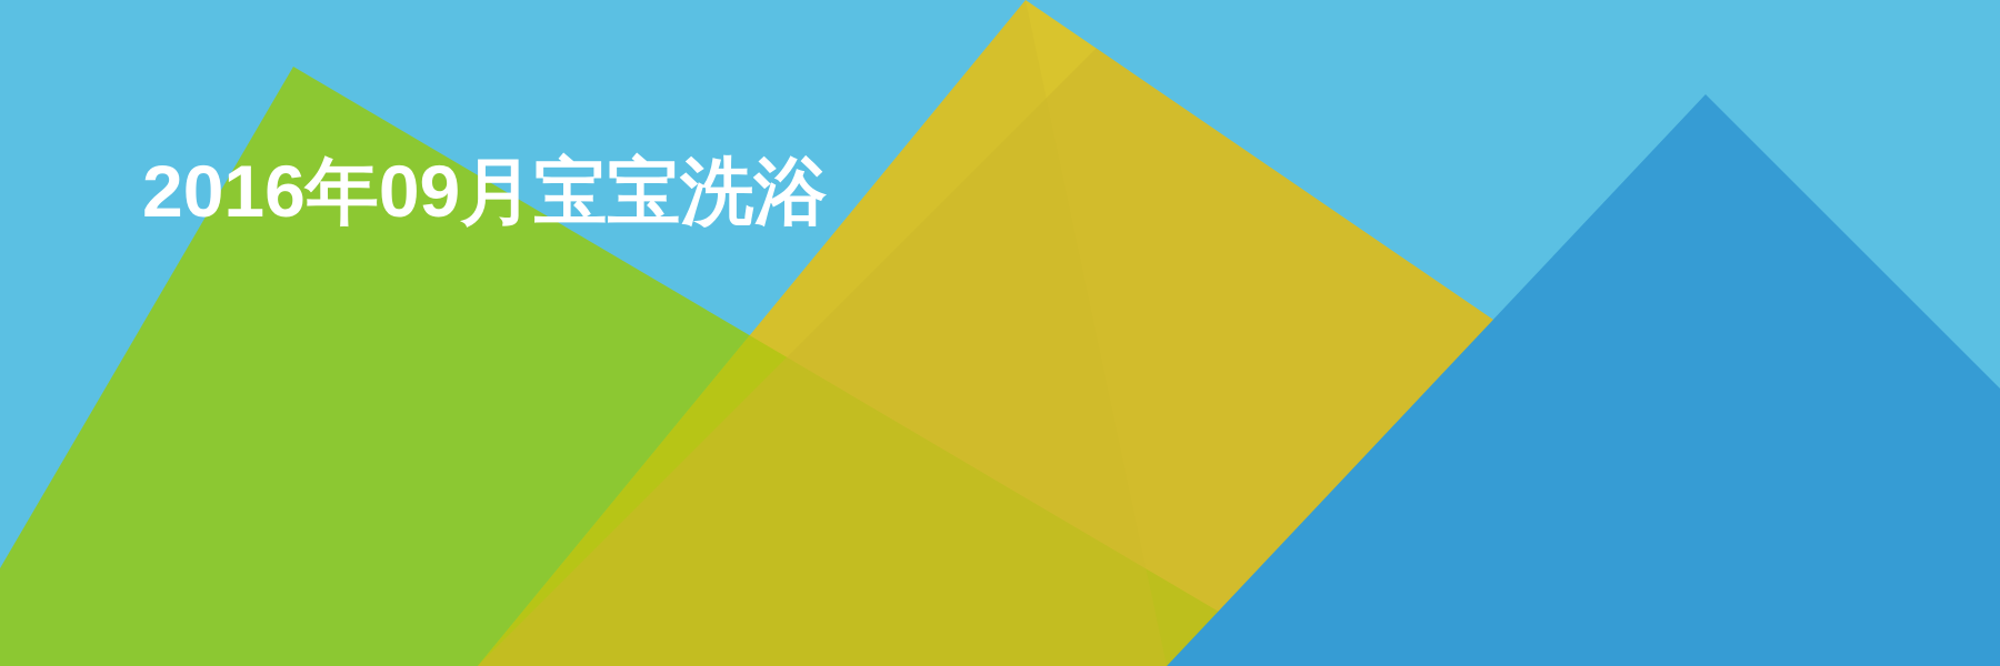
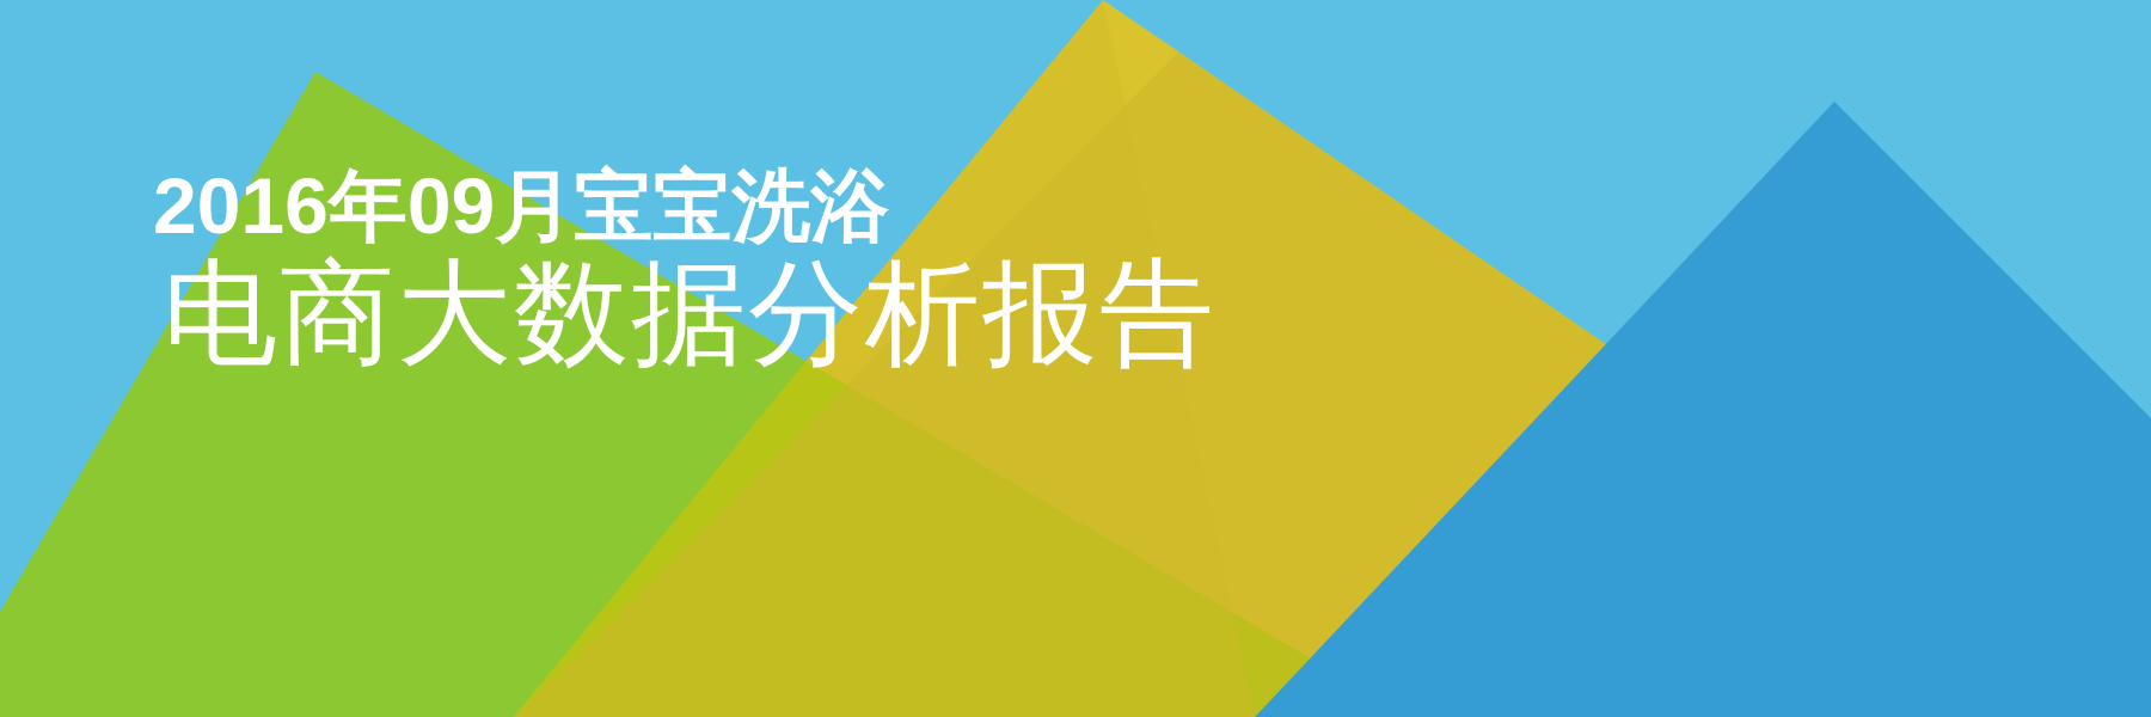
  2016年09月宝宝洗浴
+ 电商大数据分析报告
